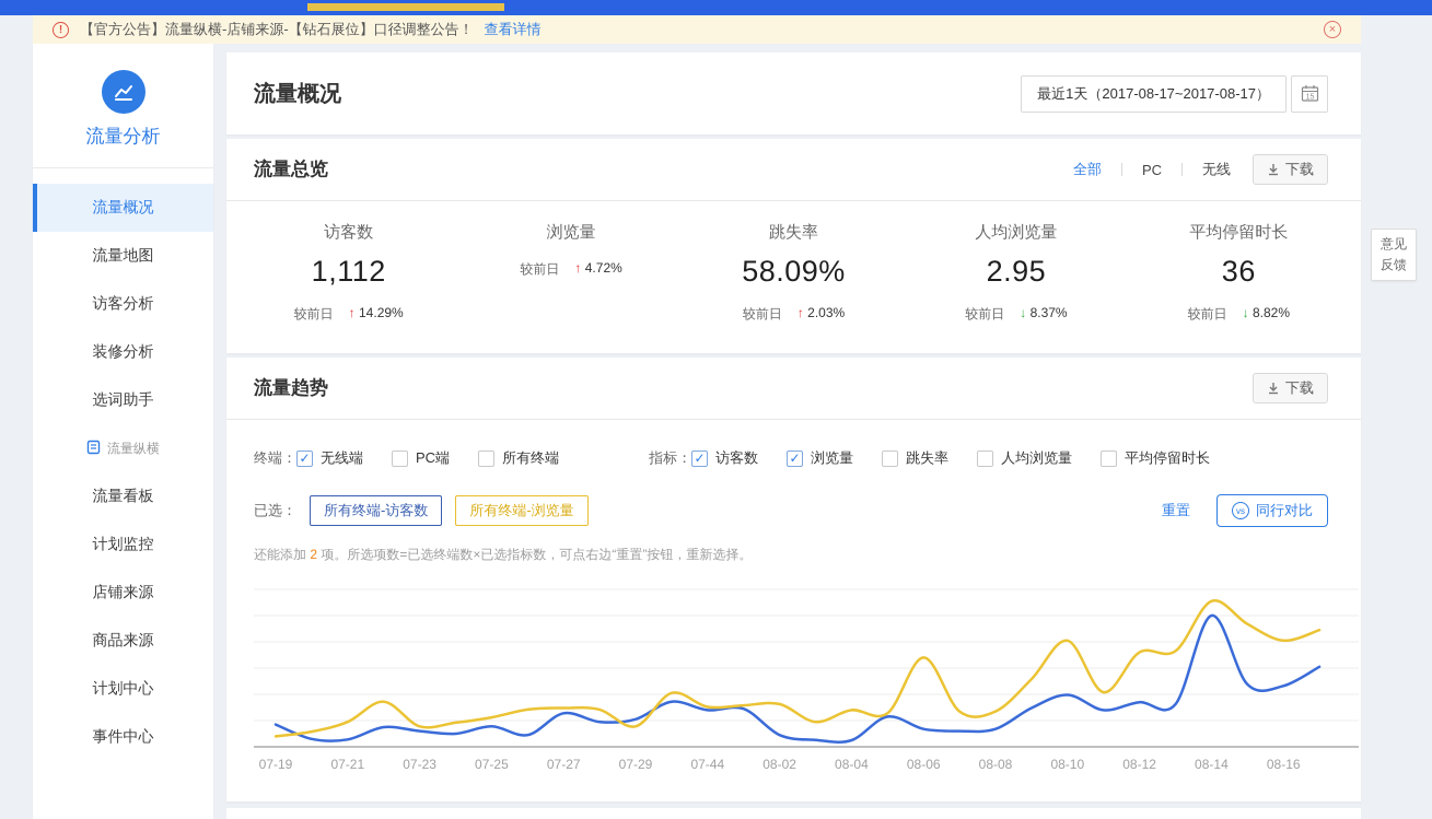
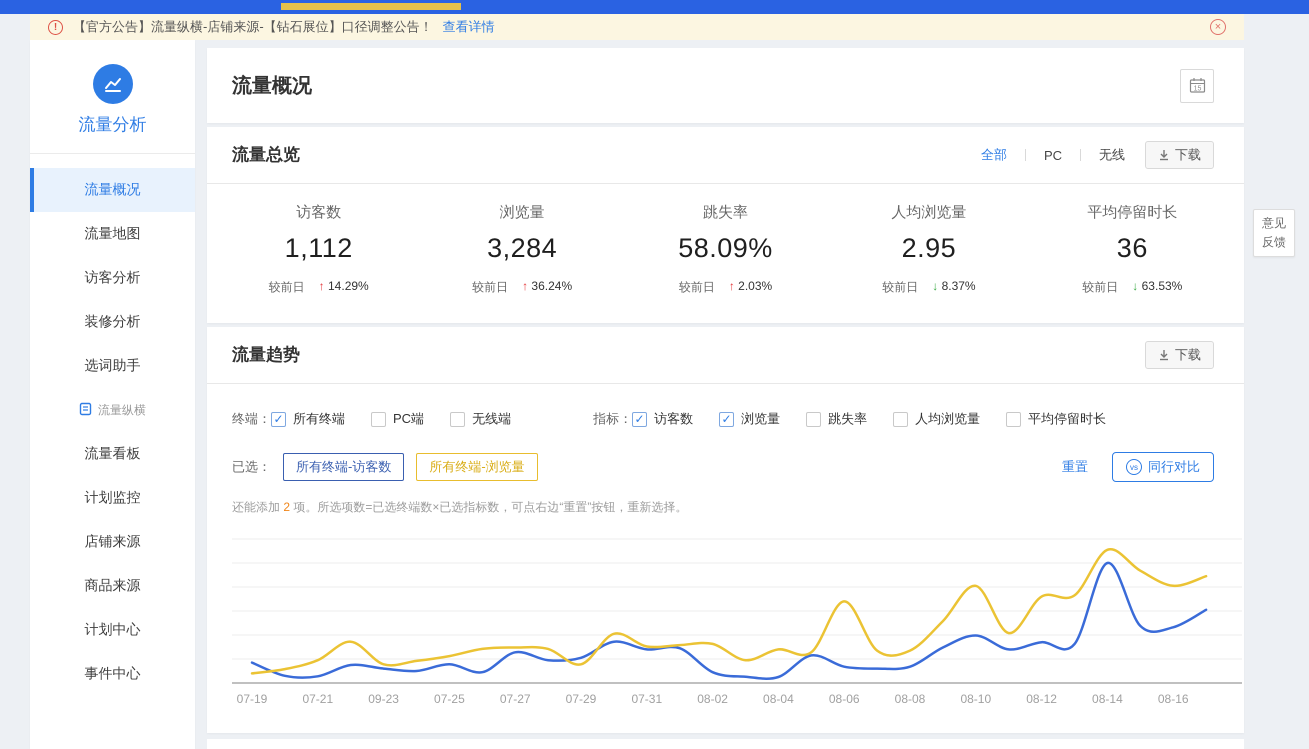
  !
  【官方公告】流量纵横-店铺来源-【钻石展位】口径调整公告！
  查看详情
  ×
  流量分析
  流量概况
  流量地图
  访客分析
  装修分析
  选词助手
  流量纵横
  流量看板
  计划监控
  店铺来源
  商品来源
  计划中心
  事件中心
  流量概况
- 最近1天（2017-08-17~2017-08-17）
  流量总览
  全部
  PC
  无线
  下载
  访客数
  1,112
  较前日
  ↑ 14.29%
  浏览量
+ 3,284
  较前日
- ↑ 4.72%
+ ↑ 36.24%
  跳失率
  58.09%
  较前日
  ↑ 2.03%
  人均浏览量
  2.95
  较前日
  ↓ 8.37%
  平均停留时长
  36
  较前日
- ↓ 8.82%
+ ↓ 63.53%
  流量趋势
  下载
  终端：
  ✓
- 无线端
+ 所有终端
  PC端
- 所有终端
+ 无线端
  指标：
  ✓
  访客数
  ✓
  浏览量
  跳失率
  人均浏览量
  平均停留时长
  已选：
  所有终端-访客数
  所有终端-浏览量
  重置
  vs
  同行对比
  还能添加 2 项。所选项数=已选终端数×已选指标数，可点右边“重置”按钮，重新选择。
  07-19
  07-21
- 07-23
+ 09-23
  07-25
  07-27
  07-29
- 07-44
+ 07-31
  08-02
  08-04
  08-06
  08-08
  08-10
  08-12
  08-14
  08-16
  意见
  反馈
